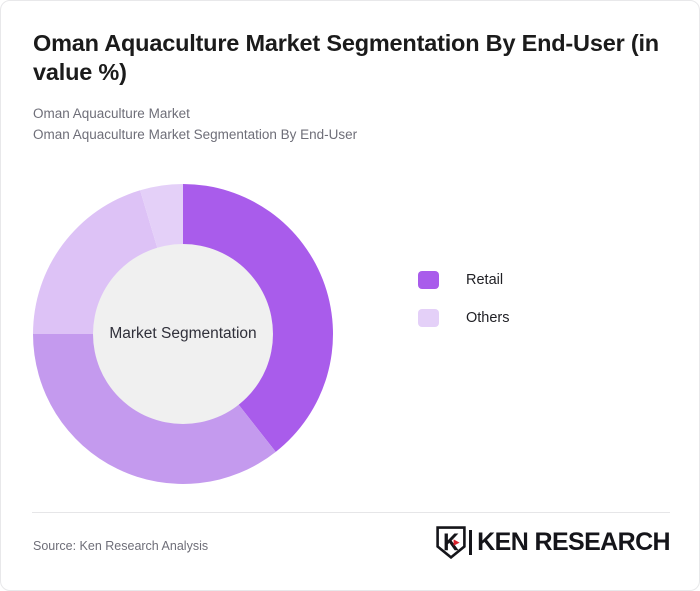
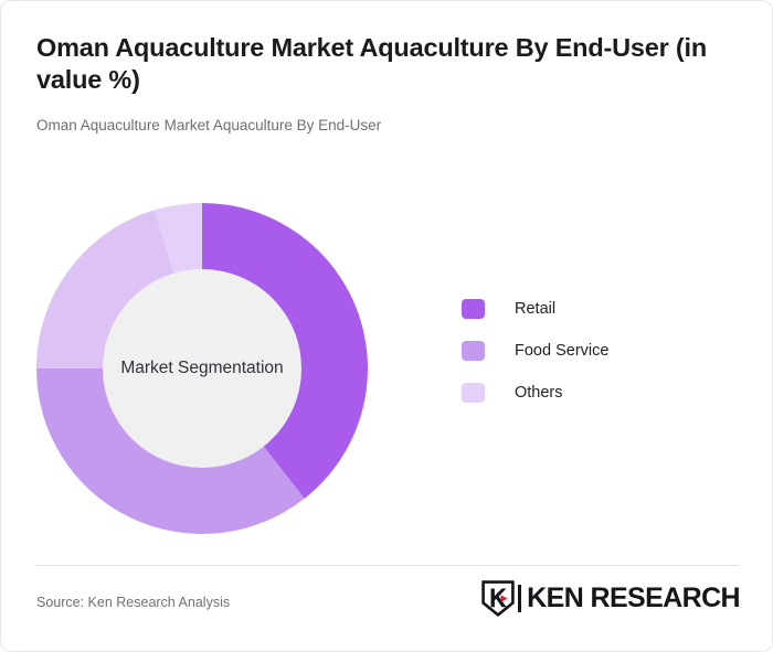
- Oman Aquaculture Market Segmentation By End-User (in value %)
+ Oman Aquaculture Market Aquaculture By End-User (in value %)
- Oman Aquaculture Market
- Oman Aquaculture Market Segmentation By End-User
+ Oman Aquaculture Market Aquaculture By End-User
  Market Segmentation
  Retail
+ Food Service
  Others
  Source: Ken Research Analysis
  KEN RESEARCH
